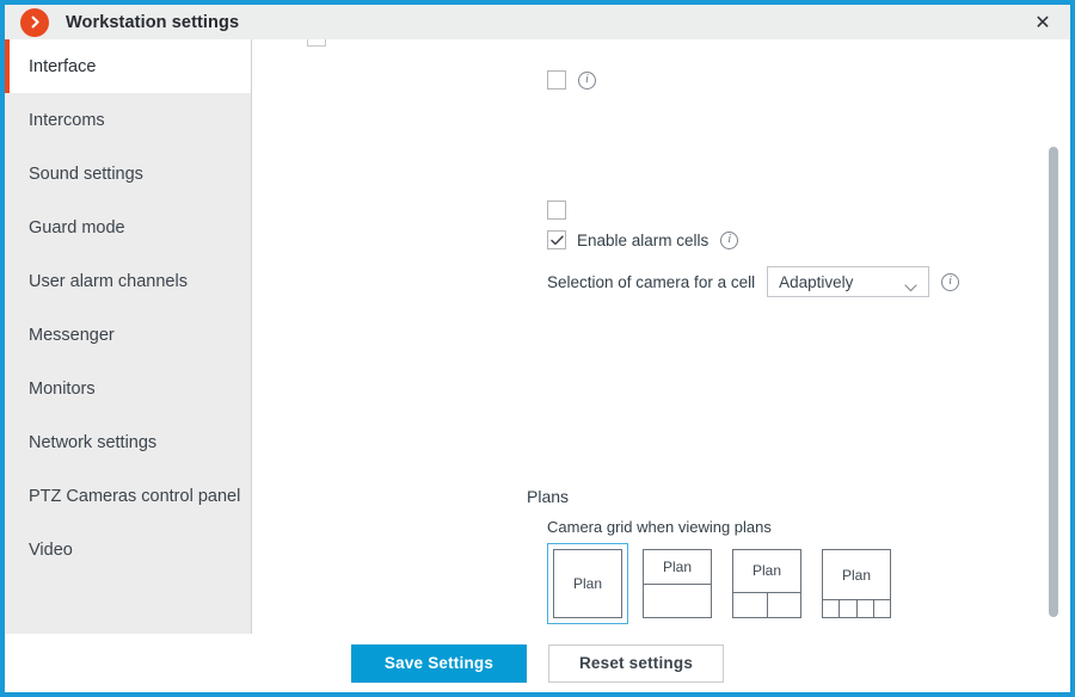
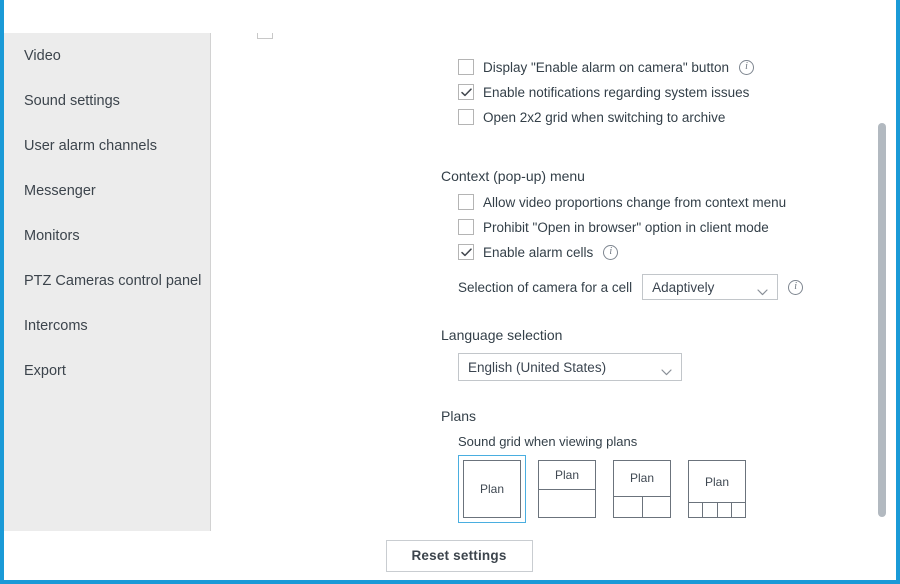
- Workstation settings
- ✕
- Interface
- Intercoms
+ Video
  Sound settings
- Guard mode
  User alarm channels
  Messenger
  Monitors
- Network settings
  PTZ Cameras control panel
- Video
+ Intercoms
+ Export
+ Display "Enable alarm on camera" button
  i
+ Enable notifications regarding system issues
+ Open 2x2 grid when switching to archive
+ Context (pop-up) menu
+ Allow video proportions change from context menu
+ Prohibit "Open in browser" option in client mode
  Enable alarm cells
  i
  Selection of camera for a cell
  Adaptively
  i
+ Language selection
+ English (United States)
  Plans
- Camera grid when viewing plans
+ Sound grid when viewing plans
  Plan
  Plan
  Plan
  Plan
- Save Settings
  Reset settings
